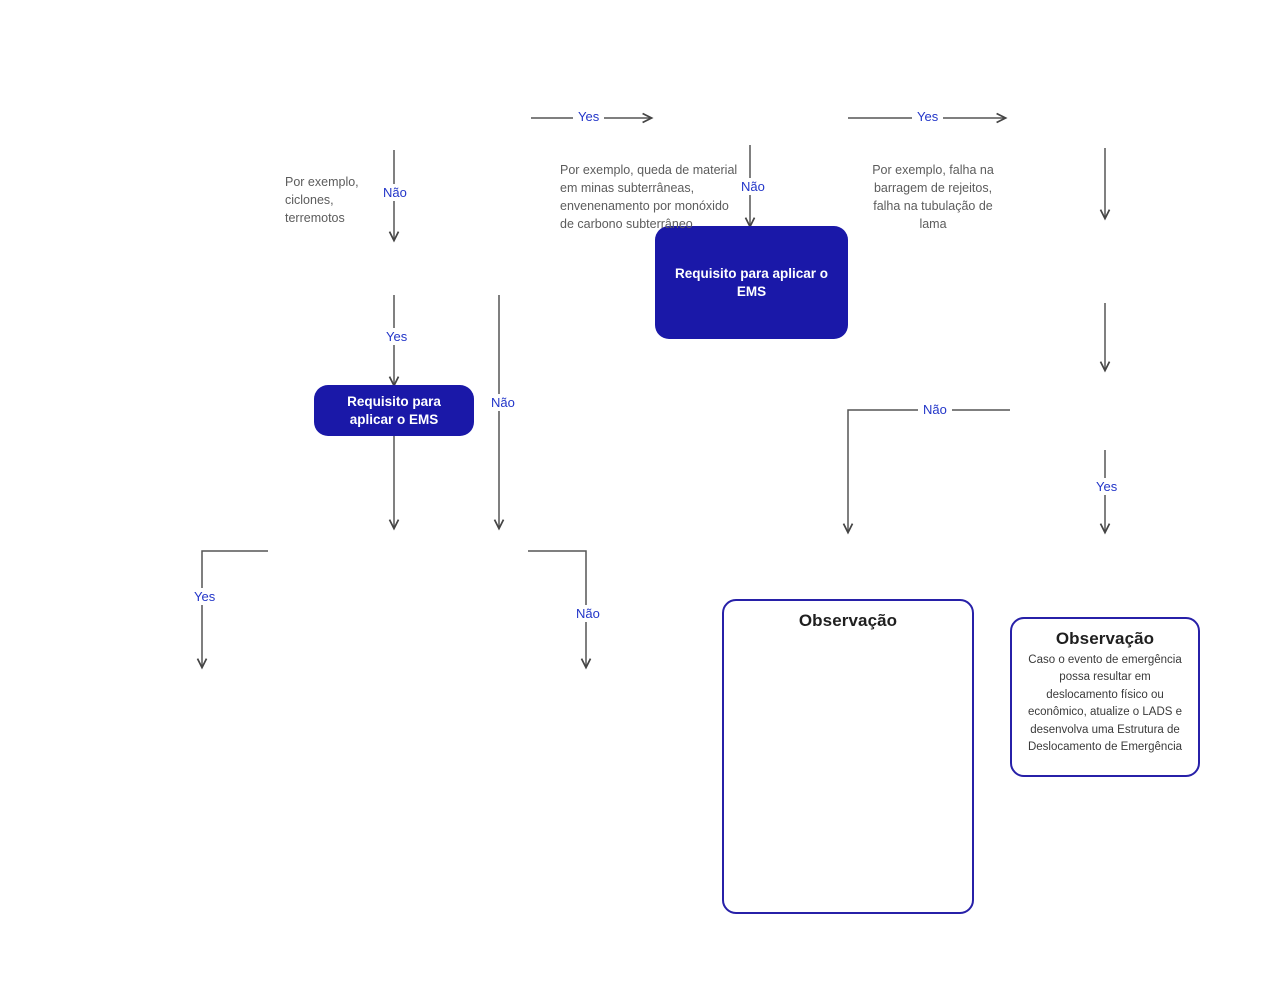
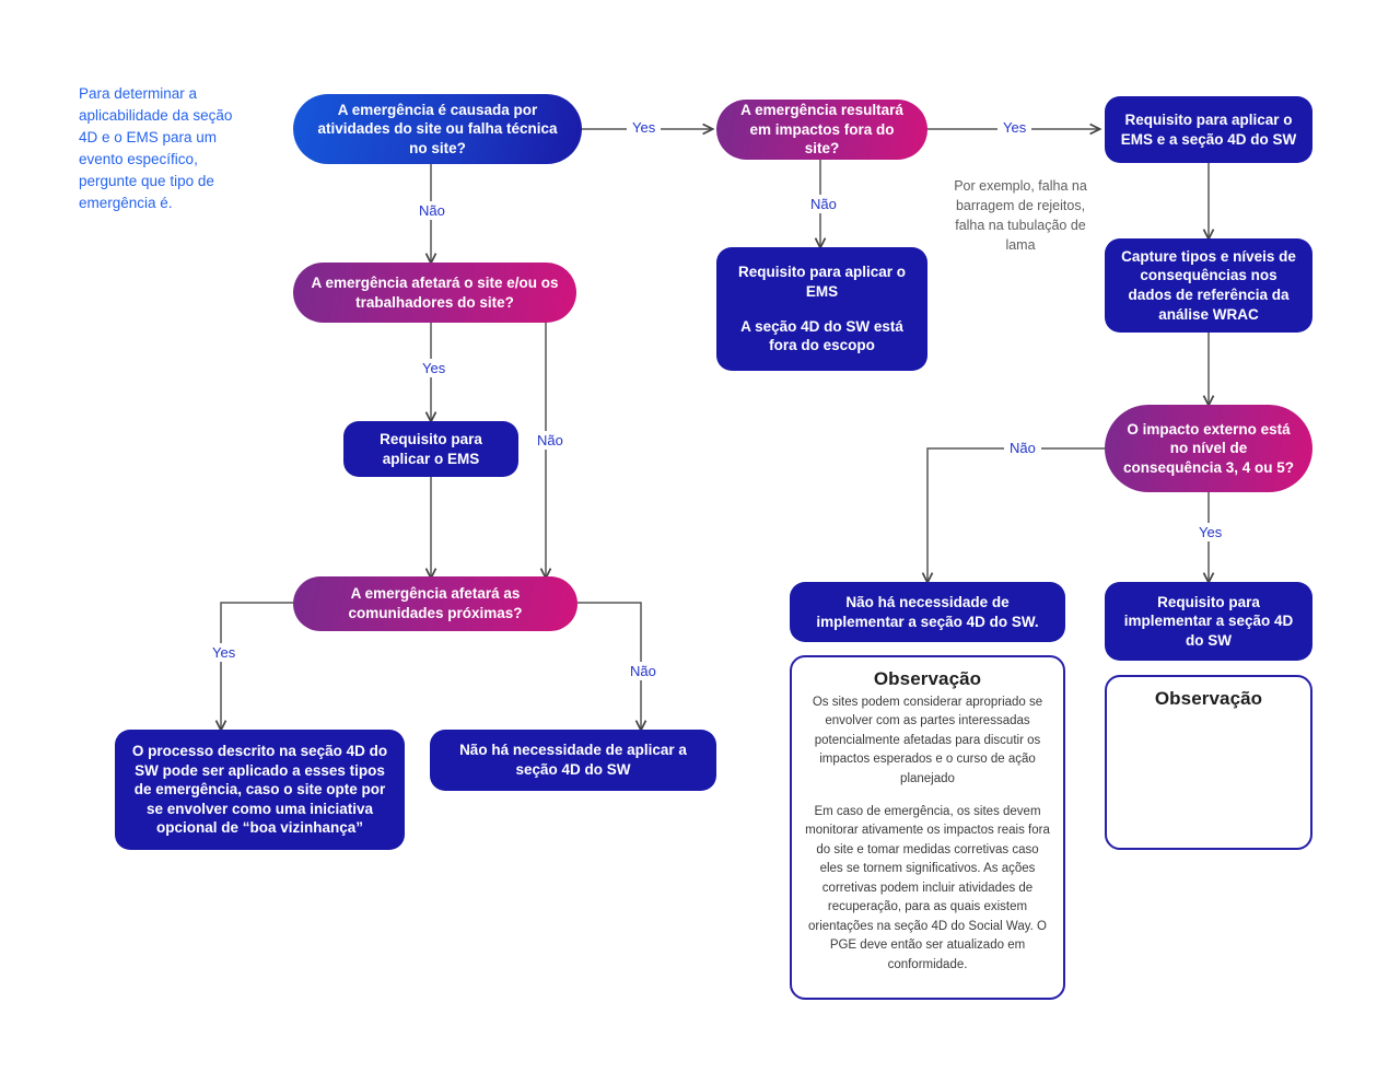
+ Para determinar a
+ aplicabilidade da seção
+ 4D e o EMS para um
+ evento específico,
+ pergunte que tipo de
+ emergência é.
+ A emergência é causada por atividades do site ou falha técnica no site?
+ A emergência resultará em impactos fora do site?
+ Requisito para aplicar o EMS e a seção 4D do SW
+ Capture tipos e níveis de consequências nos dados de referência da análise WRAC
  Requisito para aplicar o EMS
+ A seção 4D do SW está fora do escopo
+ A emergência afetará o site e/ou os trabalhadores do site?
  Requisito para aplicar o EMS
+ A emergência afetará as comunidades próximas?
+ O impacto externo está no nível de consequência 3, 4 ou 5?
+ Não há necessidade de implementar a seção 4D do SW.
+ Requisito para implementar a seção 4D do SW
+ O processo descrito na seção 4D do SW pode ser aplicado a esses tipos de emergência, caso o site opte por se envolver como uma iniciativa opcional de “boa vizinhança”
+ Não há necessidade de aplicar a seção 4D do SW
  Observação
+ Os sites podem considerar apropriado se envolver com as partes interessadas potencialmente afetadas para discutir os impactos esperados e o curso de ação planejado
+ Em caso de emergência, os sites devem monitorar ativamente os impactos reais fora do site e tomar medidas corretivas caso eles se tornem significativos. As ações corretivas podem incluir atividades de recuperação, para as quais existem orientações na seção 4D do Social Way. O PGE deve então ser atualizado em conformidade.
  Observação
- Caso o evento de emergência possa resultar em deslocamento físico ou econômico, atualize o LADS e desenvolva uma Estrutura de Deslocamento de Emergência
  Yes
  Não
  Yes
  Não
  Yes
  Não
  Yes
  Não
  Yes
  Não
- Por exemplo,
- ciclones,
- terremotos
- Por exemplo, queda de material
- em minas subterrâneas,
- envenenamento por monóxido
- de carbono subterrâneo
  Por exemplo, falha na
  barragem de rejeitos,
  falha na tubulação de
  lama
